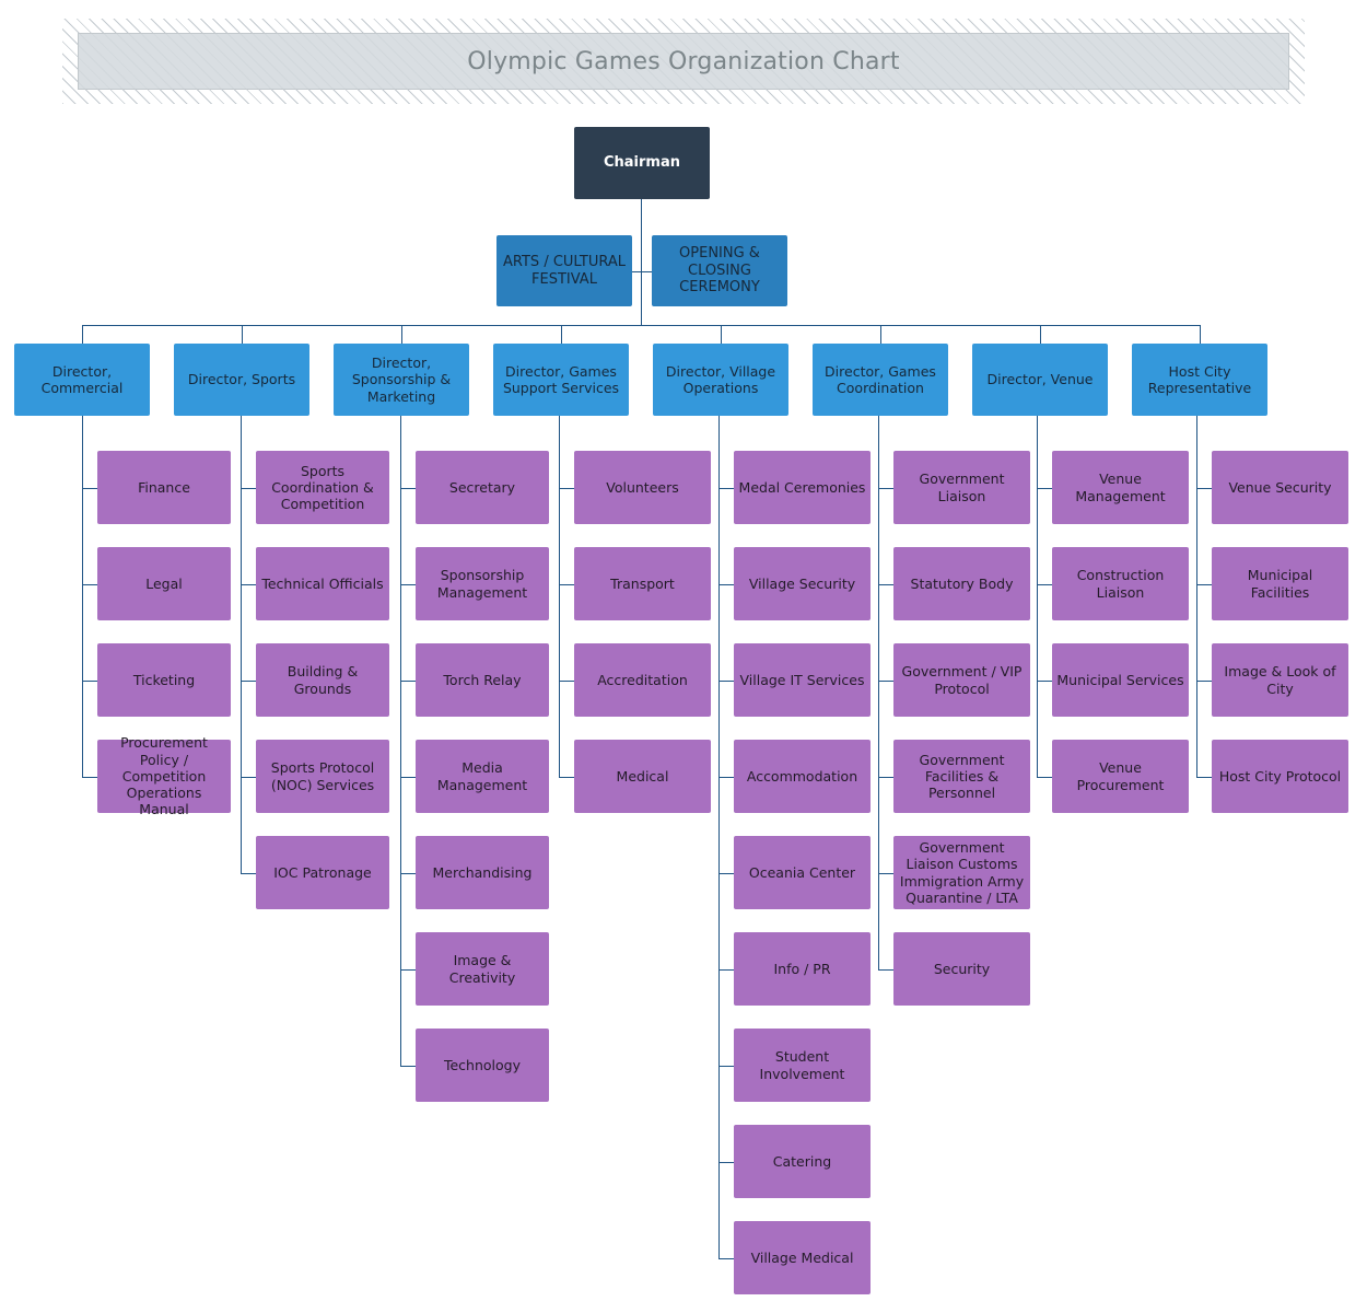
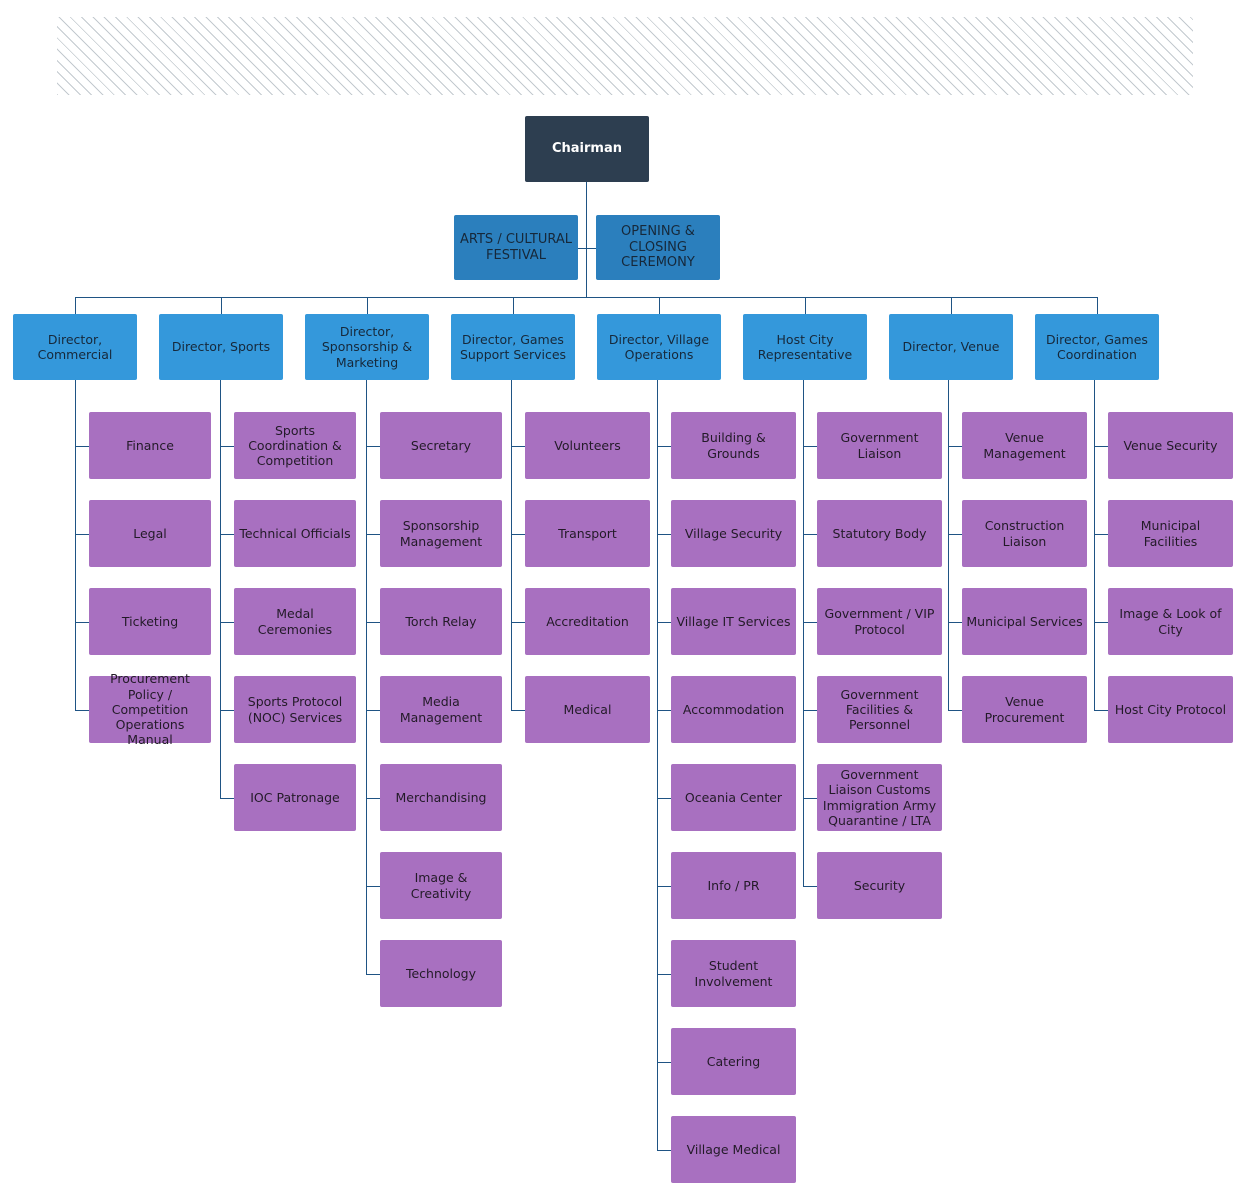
- Olympic Games Organization Chart
  Chairman
  ARTS / CULTURAL FESTIVAL
  OPENING & CLOSING CEREMONY
  Director, Commercial
  Finance
  Legal
  Ticketing
  Procurement Policy / Competition Operations Manual
  Director, Sports
  Sports Coordination & Competition
  Technical Officials
- Building & Grounds
+ Medal Ceremonies
  Sports Protocol (NOC) Services
  IOC Patronage
  Director, Sponsorship & Marketing
  Secretary
  Sponsorship Management
  Torch Relay
  Media Management
  Merchandising
  Image & Creativity
  Technology
  Director, Games Support Services
  Volunteers
  Transport
  Accreditation
  Medical
  Director, Village Operations
- Medal Ceremonies
+ Building & Grounds
  Village Security
  Village IT Services
  Accommodation
  Oceania Center
  Info / PR
  Student Involvement
  Catering
  Village Medical
- Director, Games Coordination
+ Host City Representative
  Government Liaison
  Statutory Body
  Government / VIP Protocol
  Government Facilities & Personnel
  Government Liaison Customs Immigration Army Quarantine / LTA
  Security
  Director, Venue
  Venue Management
  Construction Liaison
  Municipal Services
  Venue Procurement
- Host City Representative
+ Director, Games Coordination
  Venue Security
  Municipal Facilities
  Image & Look of City
  Host City Protocol
